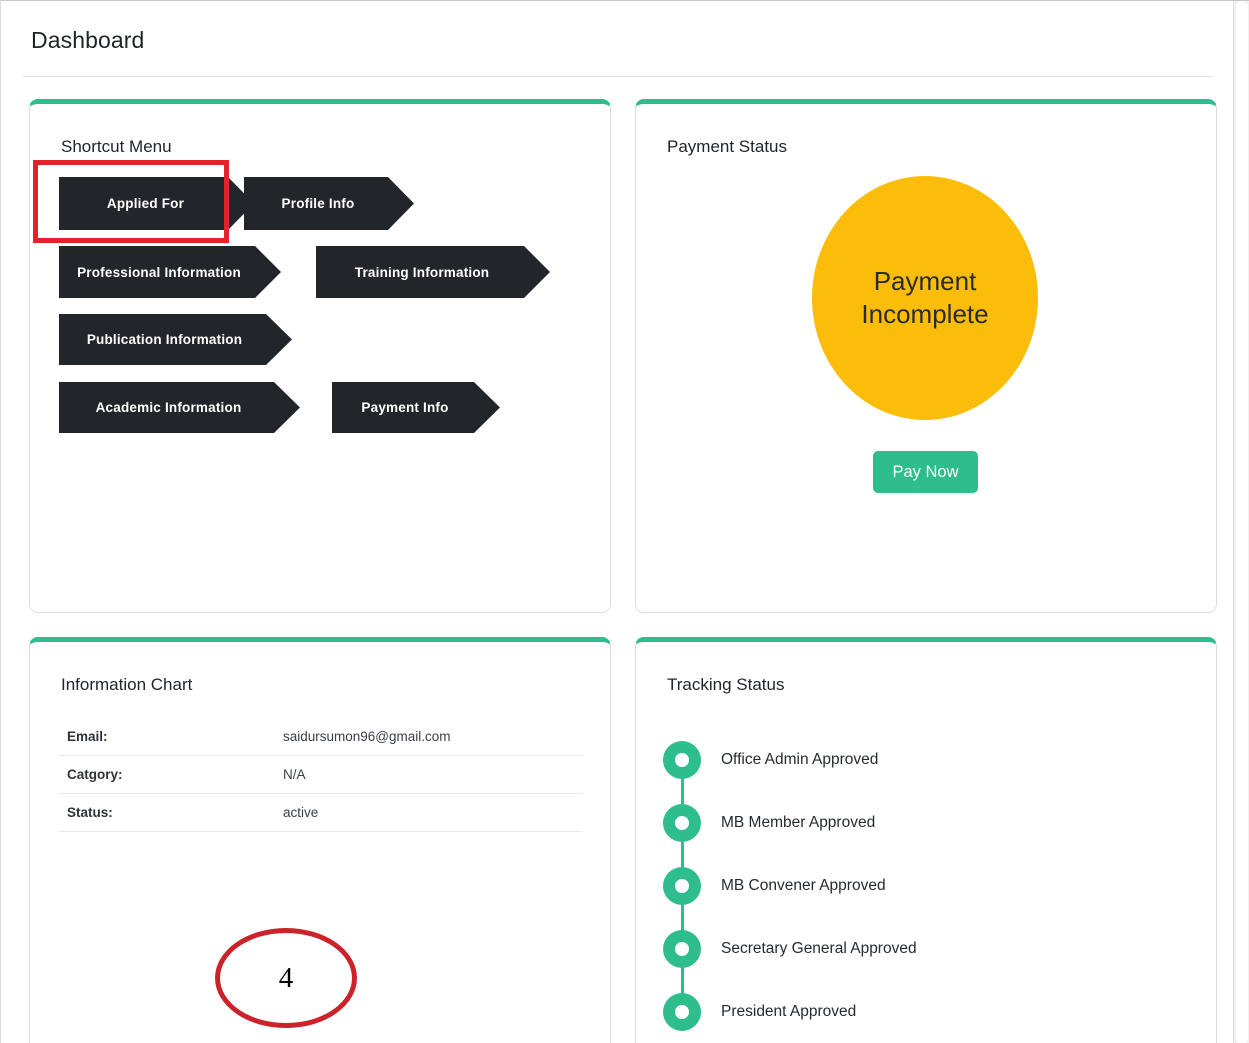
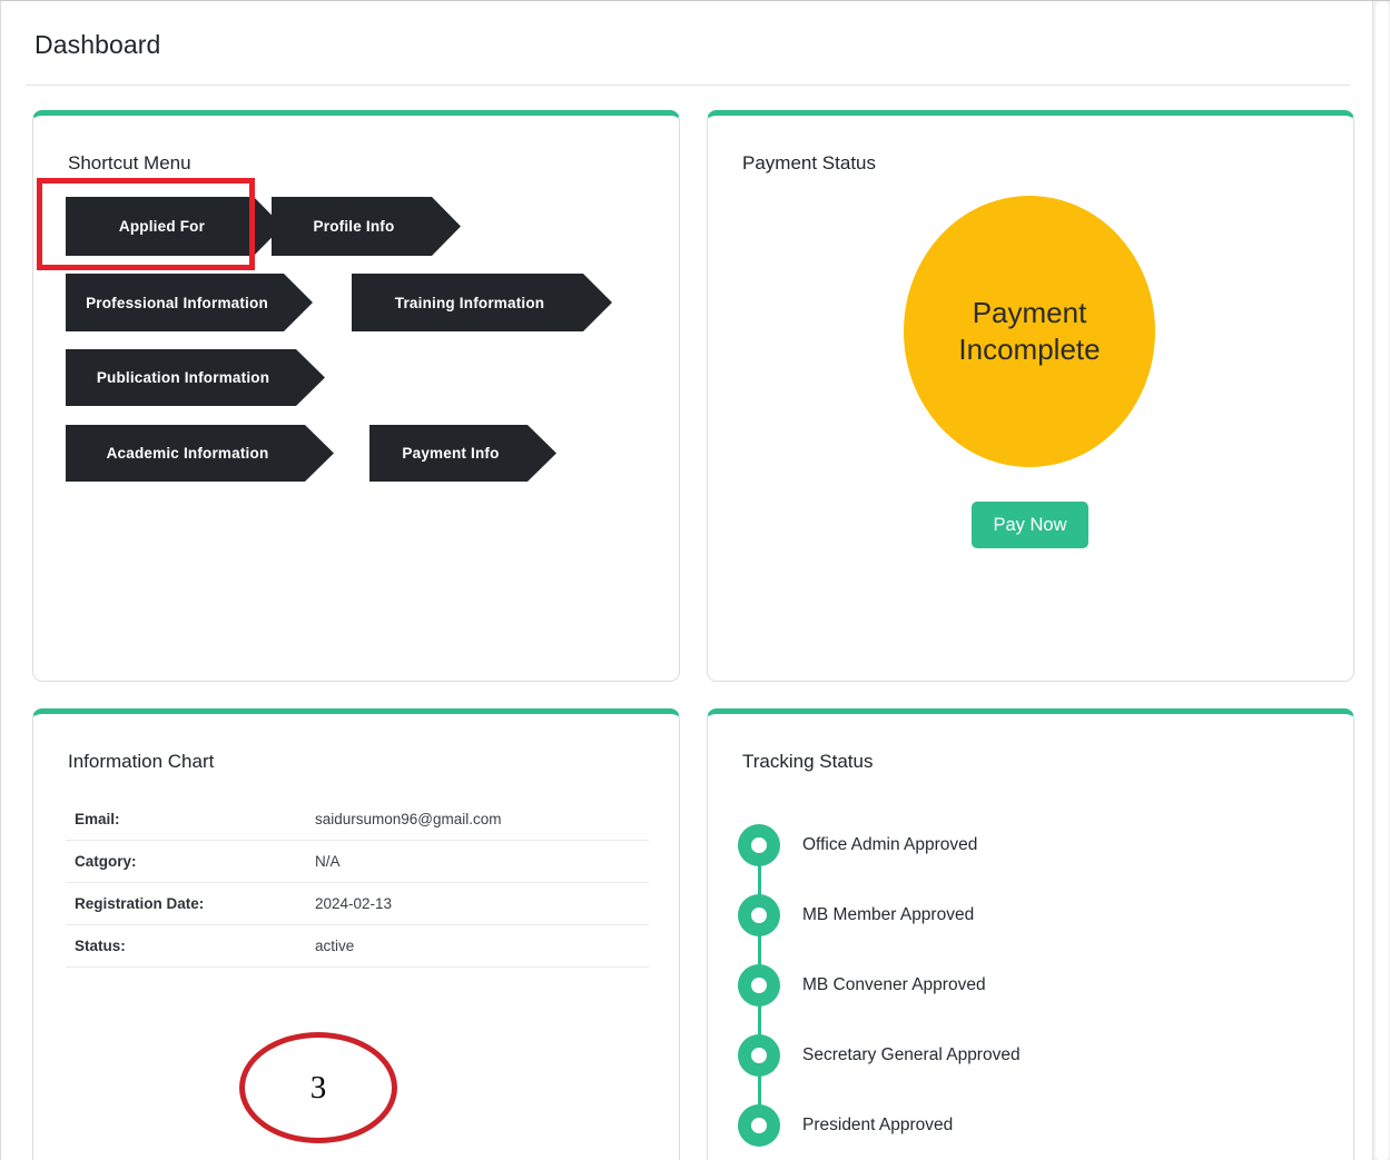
  Dashboard
  Shortcut Menu
  Applied For
  Profile Info
  Professional Information
  Training Information
  Publication Information
  Academic Information
  Payment Info
  Payment Status
  Payment
  Incomplete
  Pay Now
  Information Chart
  Email:	saidursumon96@gmail.com
  Catgory:	N/A
+ Registration Date:	2024-02-13
  Status:	active
- 4
+ 3
  Tracking Status
  Office Admin Approved
  MB Member Approved
  MB Convener Approved
  Secretary General Approved
  President Approved
